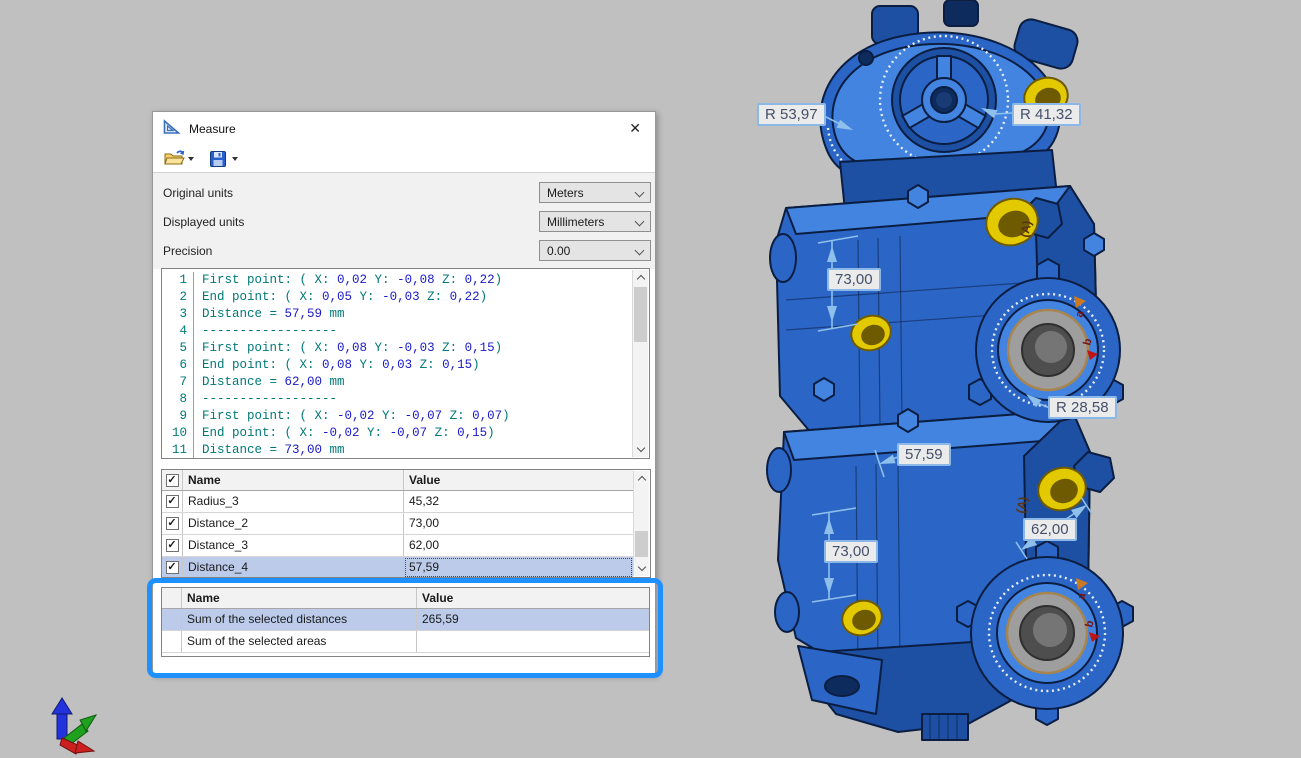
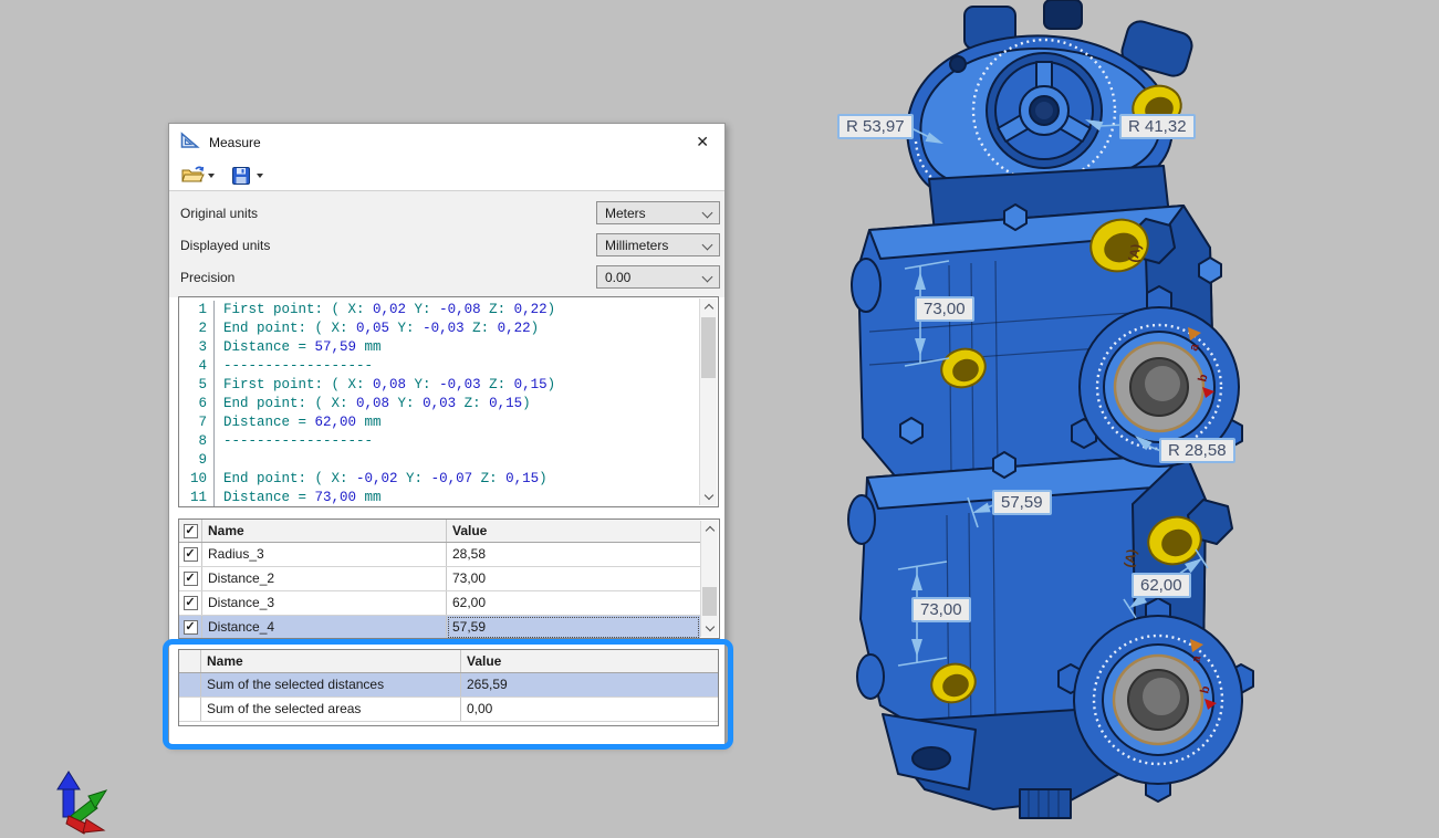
  R 53,97
  R 41,32
  73,00
  R 28,58
  57,59
  62,00
  73,00
  Measure
  ✕
  Original units
  Meters
  Displayed units
  Millimeters
  Precision
  0.00
  1
  First point: ( X: 0,02 Y: -0,08 Z: 0,22)
  2
  End point: ( X: 0,05 Y: -0,03 Z: 0,22)
  3
  Distance = 57,59 mm
  4
  ------------------
  5
  First point: ( X: 0,08 Y: -0,03 Z: 0,15)
  6
  End point: ( X: 0,08 Y: 0,03 Z: 0,15)
  7
  Distance = 62,00 mm
  8
  ------------------
  9
- First point: ( X: -0,02 Y: -0,07 Z: 0,07)
  10
  End point: ( X: -0,02 Y: -0,07 Z: 0,15)
  11
  Distance = 73,00 mm
  ✓
  Name
  Value
  ✓
  Radius_3
- 45,32
+ 28,58
  ✓
  Distance_2
  73,00
  ✓
  Distance_3
  62,00
  ✓
  Distance_4
  57,59
  Name
  Value
  Sum of the selected distances
  265,59
  Sum of the selected areas
+ 0,00
